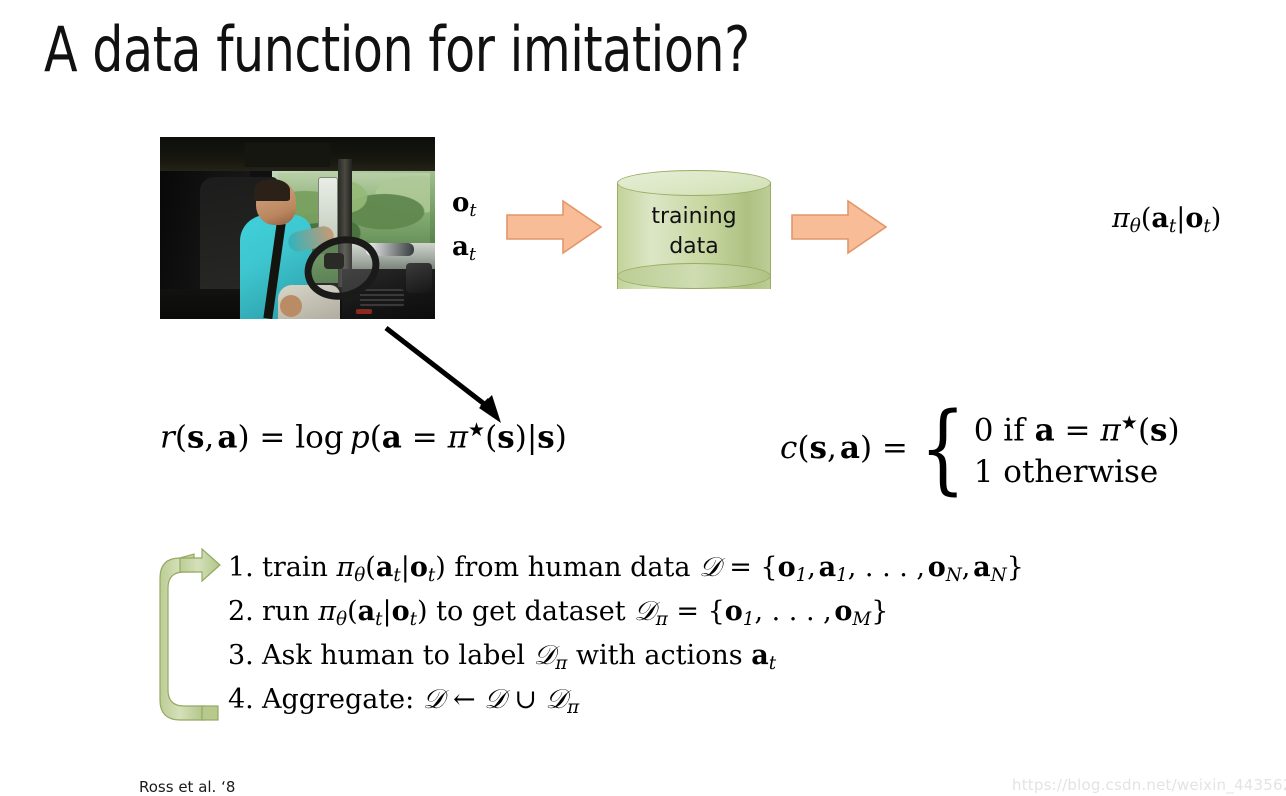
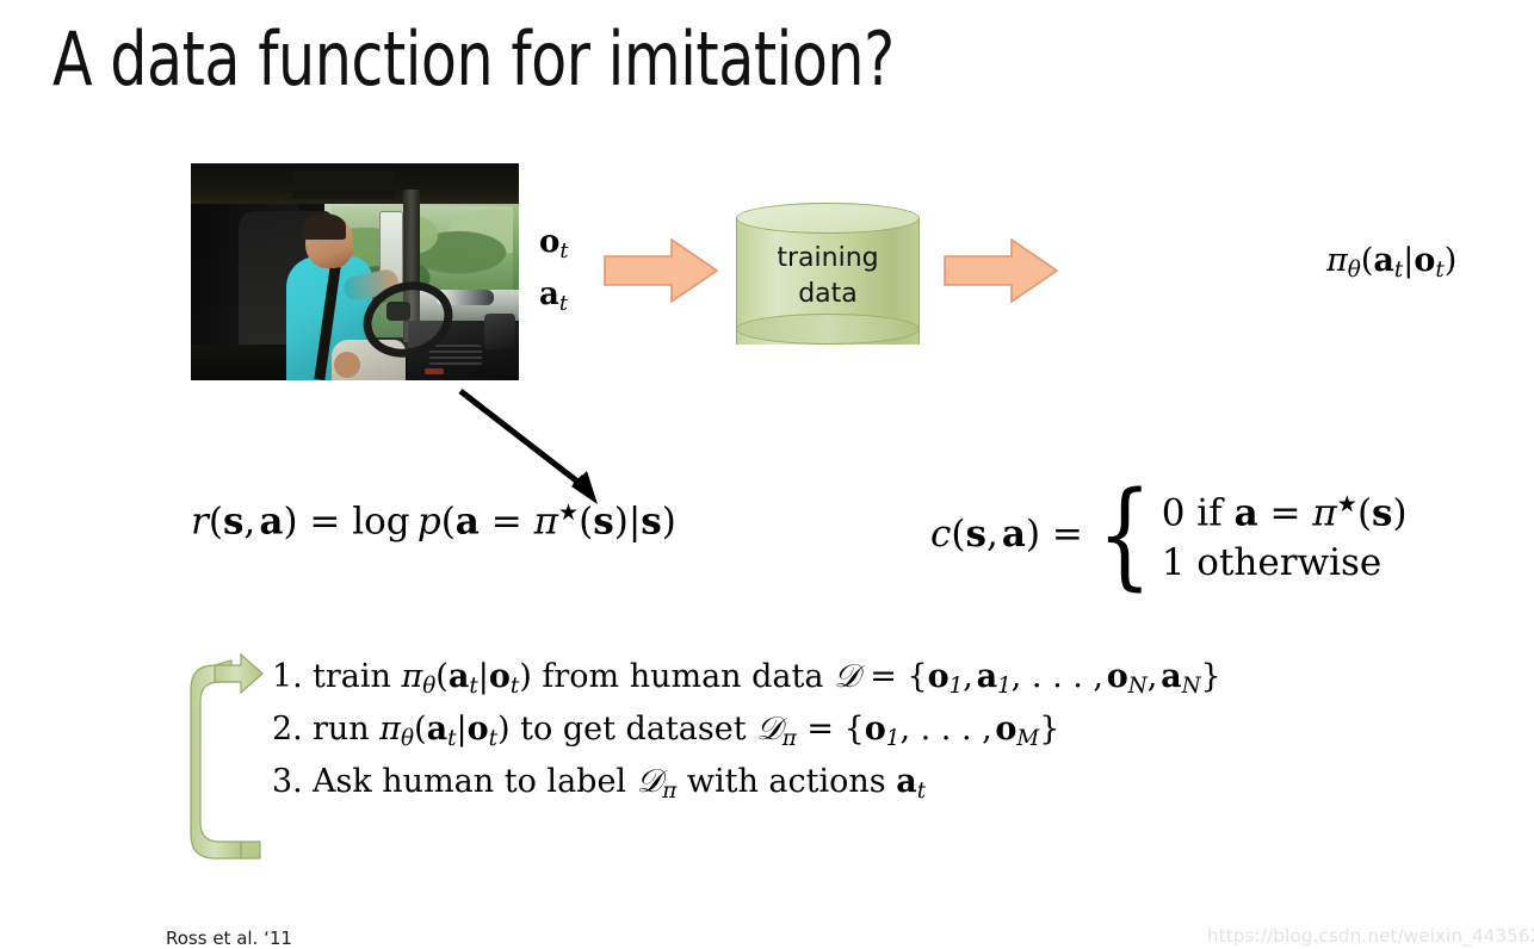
  A data function for imitation?
  ot
  at
  training
  data
  πθ(at|ot)
  r(s, a) = log p(a = π★(s)|s)
  c(s, a) =
  {
  0 if a = π★(s)
  1 otherwise
  1.
  train πθ(at|ot) from human data 𝒟 = {o1, a1, . . . , oN, aN}
  2.
  run πθ(at|ot) to get dataset 𝒟π = {o1, . . . , oM}
  3.
  Ask human to label 𝒟π with actions at
- 4.
- Aggregate: 𝒟 ← 𝒟 ∪ 𝒟π
- Ross et al. ‘8
+ Ross et al. ‘11
  https://blog.csdn.net/weixin_44356
